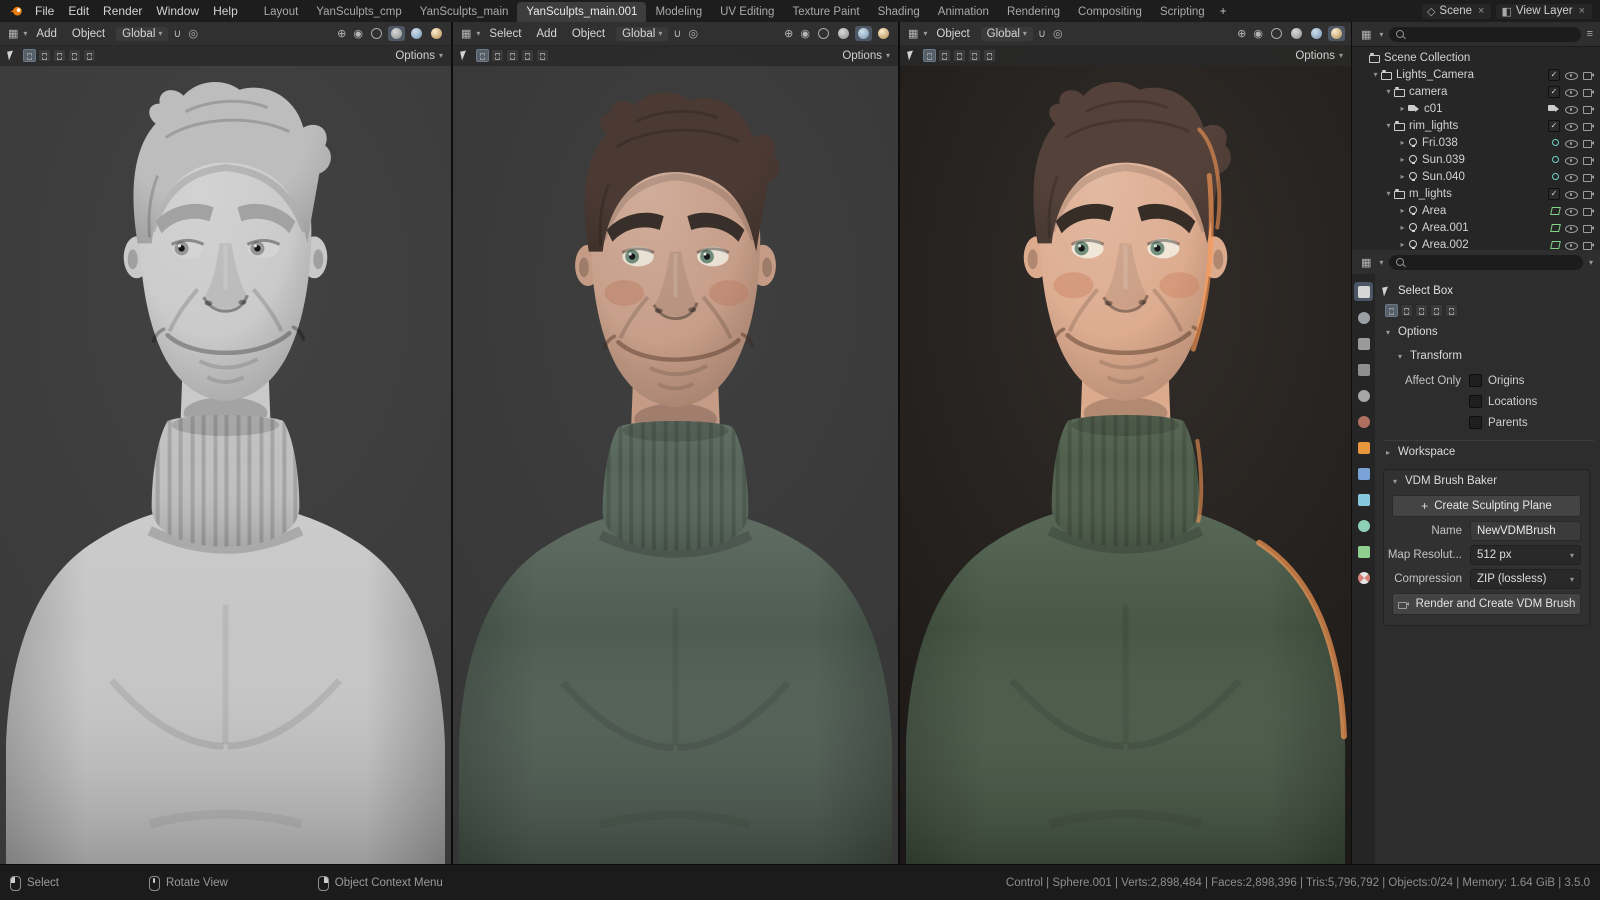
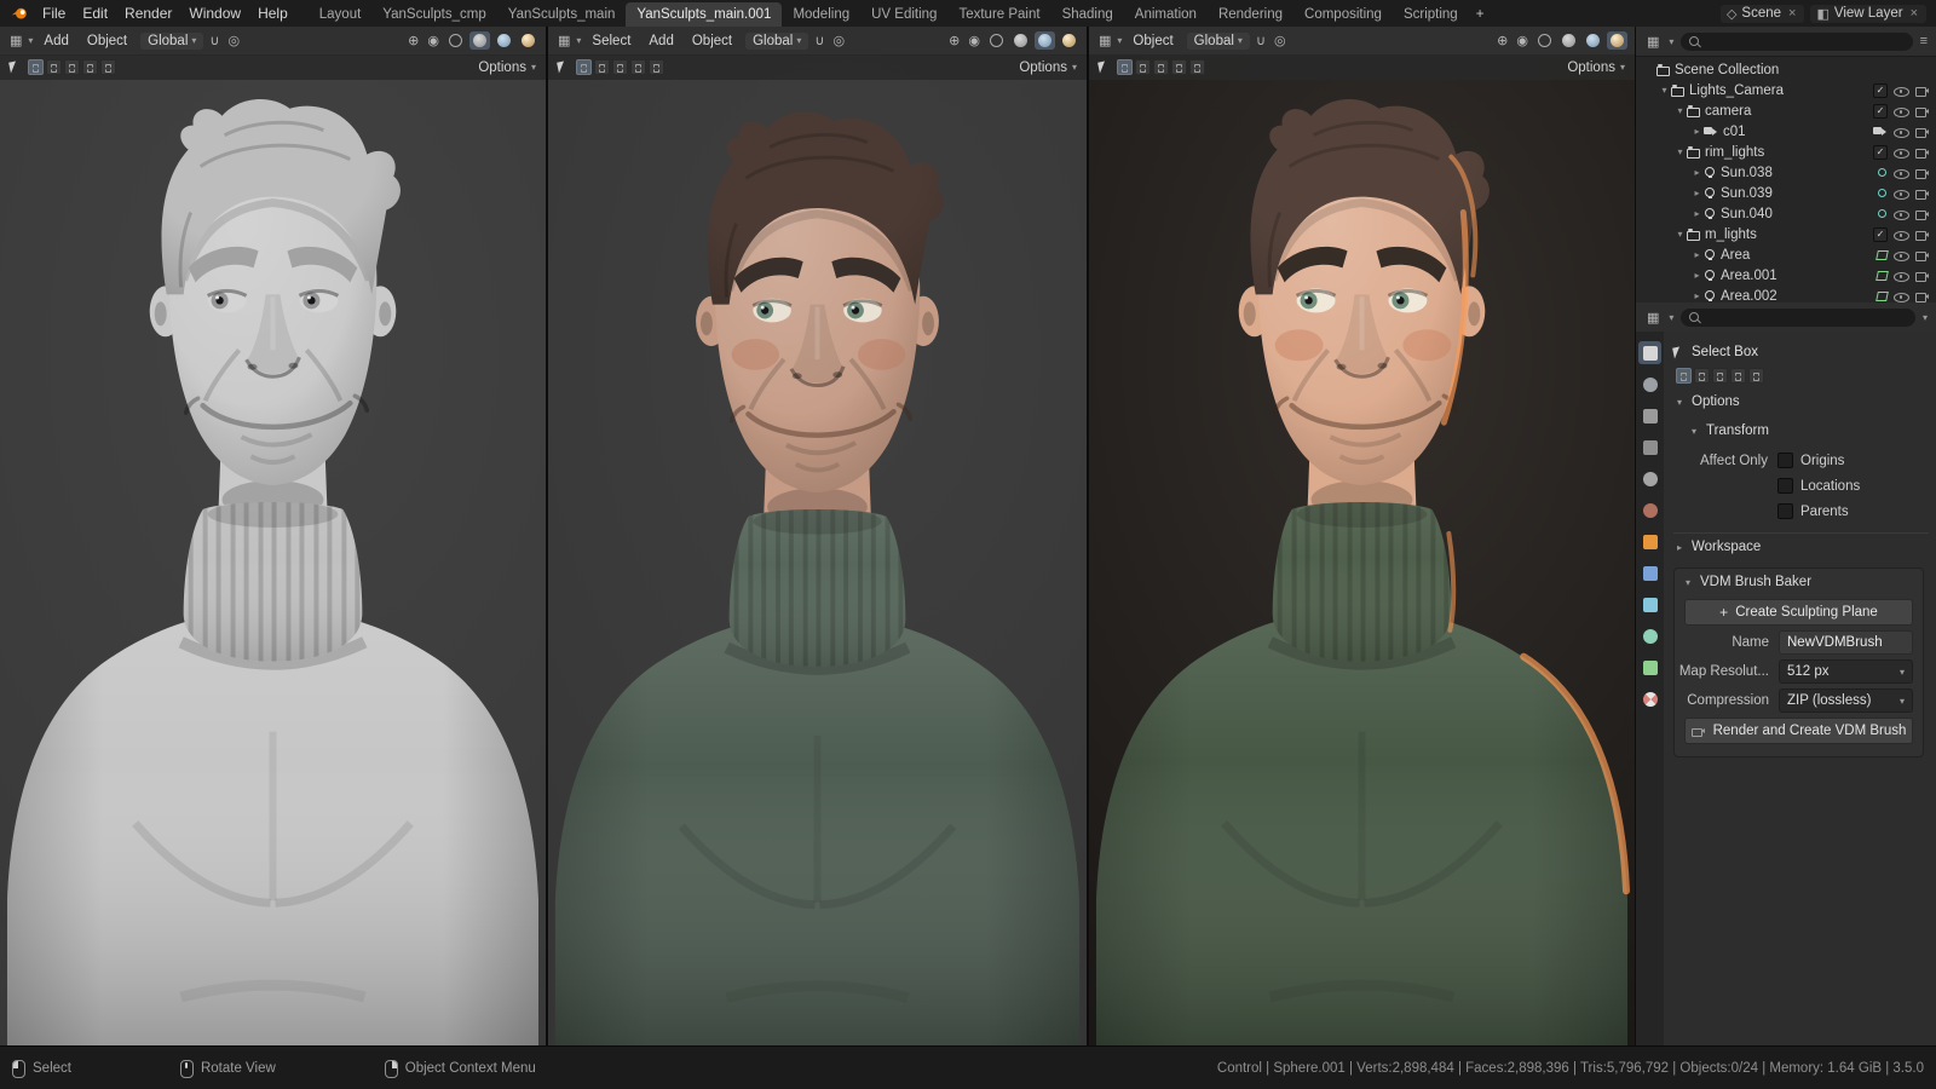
  File
  Edit
  Render
  Window
  Help
  Layout
  YanSculpts_cmp
  YanSculpts_main
  YanSculpts_main.001
  Modeling
  UV Editing
  Texture Paint
  Shading
  Animation
  Rendering
  Compositing
  Scripting
  +
  ◇
  Scene
  ×
  ◧
  View Layer
  ×
  ▦
  ▾
  Add
  Object
  Global
  ▾
  ∪
  ◎
  ⊕
  ◉
  Options
  ▾
  ▦
  ▾
  Select
  Add
  Object
  Global
  ▾
  ∪
  ◎
  ⊕
  ◉
  Options
  ▾
  ▦
  ▾
  Object
  Global
  ▾
  ∪
  ◎
  ⊕
  ◉
  Options
  ▾
  ▦
  ▾
  ≡
  Scene Collection
  ▾
  Lights_Camera
  ✓
  ▾
  camera
  ✓
  ▸
  c01
  ▾
  rim_lights
  ✓
  ▸
- Fri.038
+ Sun.038
  ▸
  Sun.039
  ▸
  Sun.040
  ▾
  m_lights
  ✓
  ▸
  Area
  ▸
  Area.001
  ▸
  Area.002
  ▦
  ▾
  ▾
  Select Box
  ▾
  Options
  ▾
  Transform
  Affect Only
  Origins
  Locations
  Parents
  ▸
  Workspace
  ▾
  VDM Brush Baker
  +
  Create Sculpting Plane
  Name
  NewVDMBrush
  Map Resolut...
  512 px
  ▾
  Compression
  ZIP (lossless)
  ▾
  Render and Create VDM Brush
  Select
  Rotate View
  Object Context Menu
  Control | Sphere.001 | Verts:2,898,484 | Faces:2,898,396 | Tris:5,796,792 | Objects:0/24 | Memory: 1.64 GiB | 3.5.0
